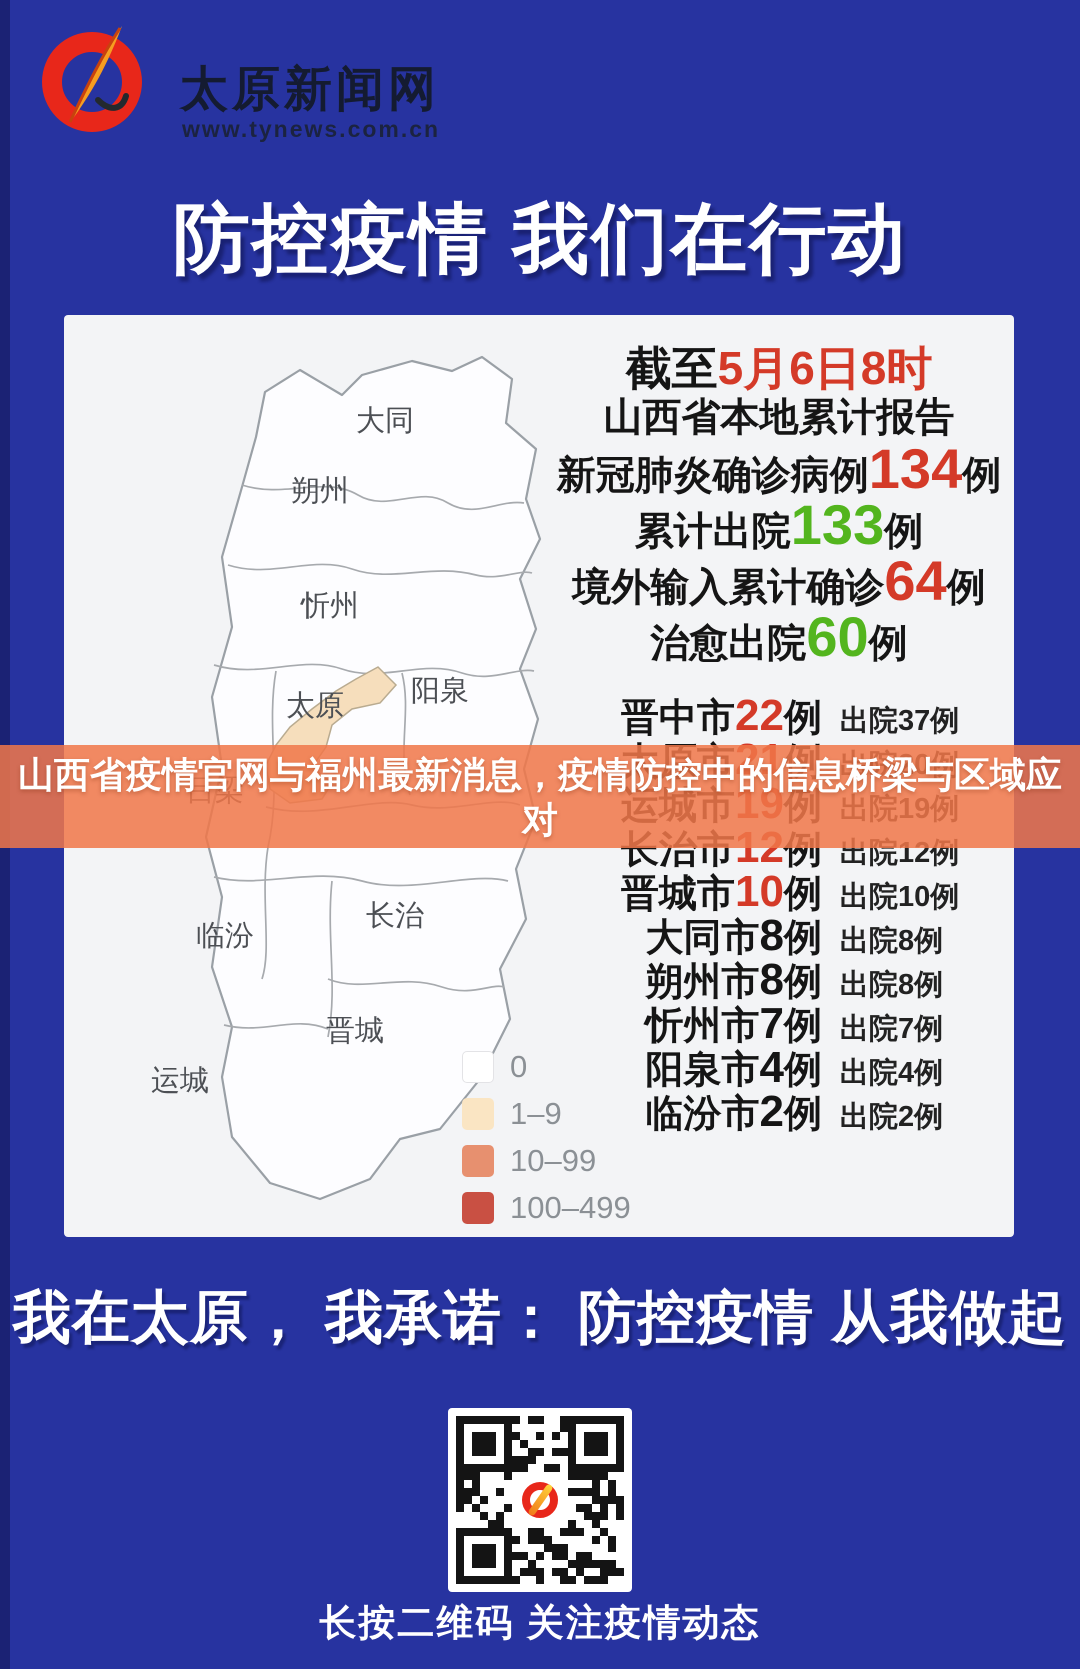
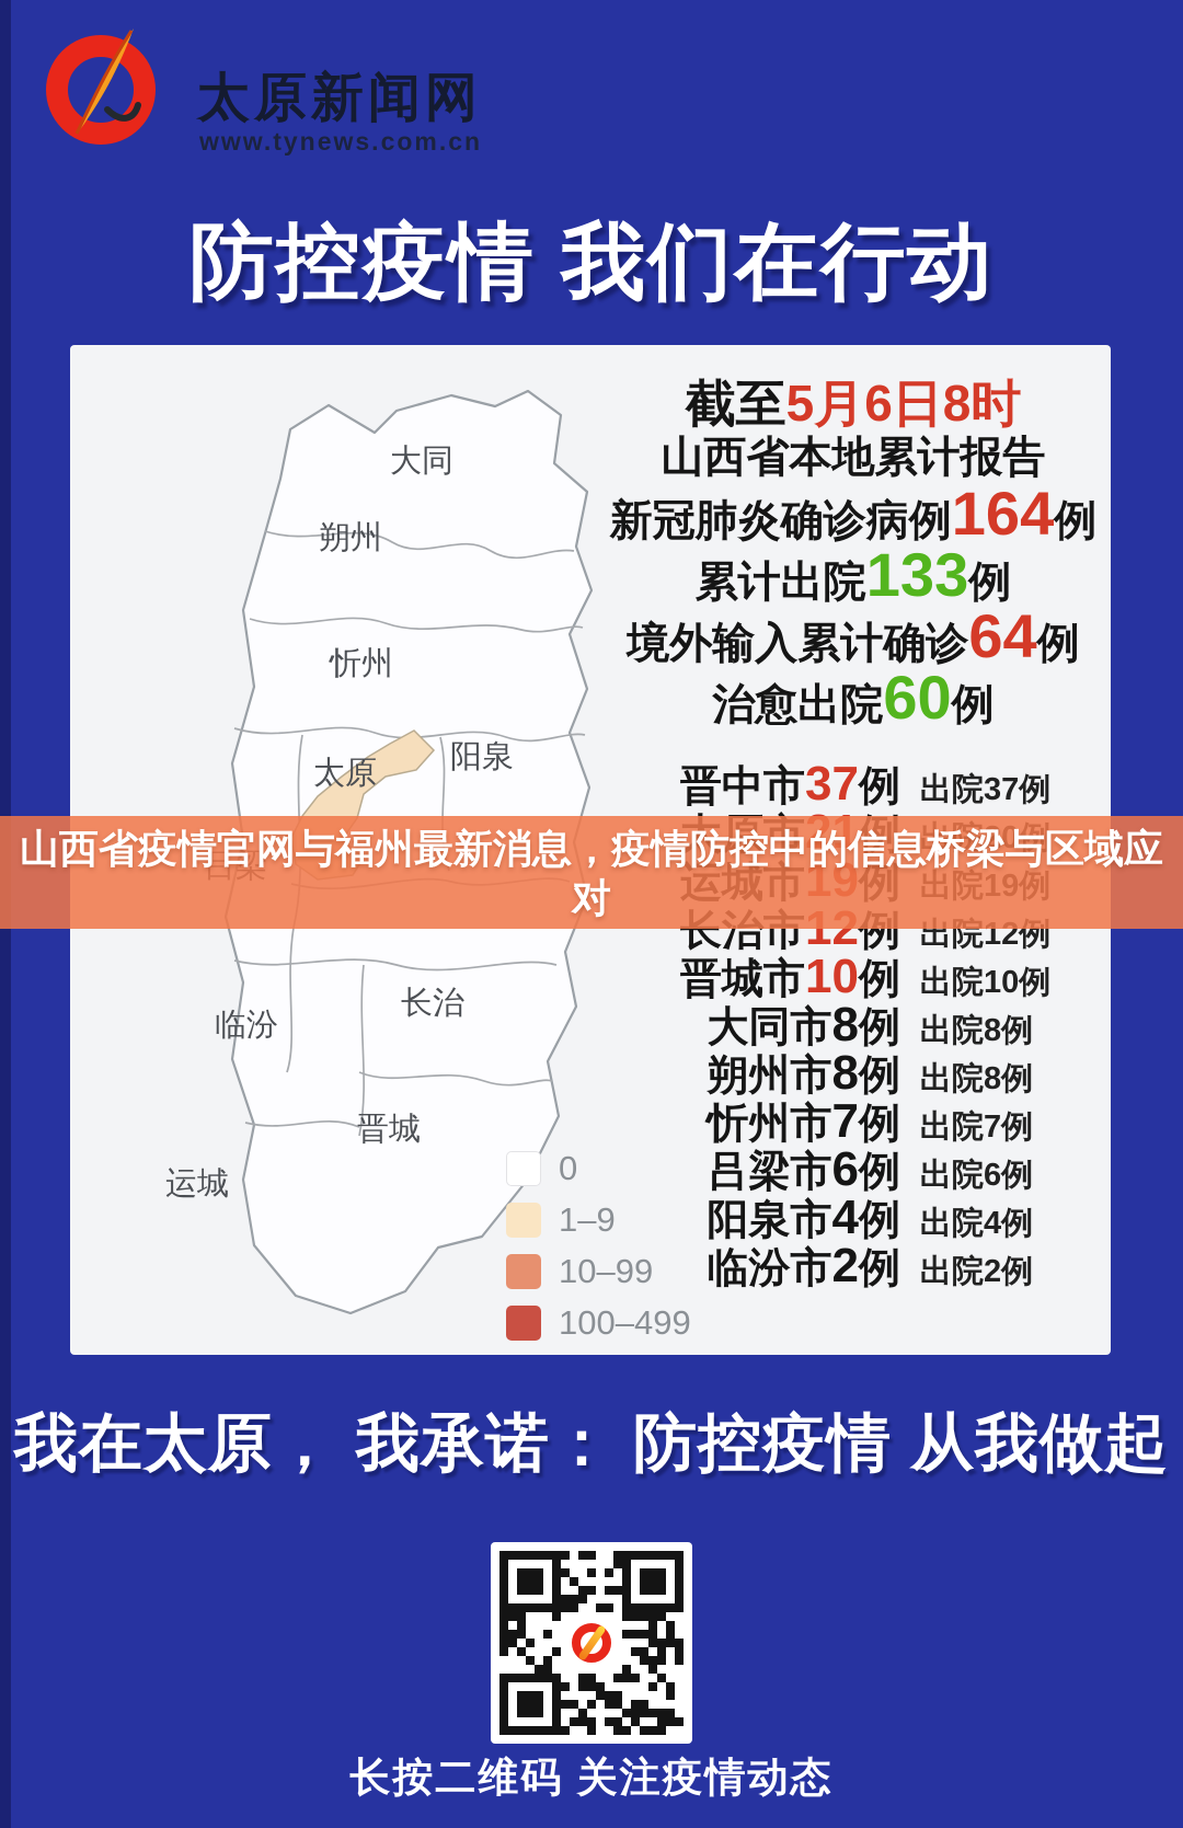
  太原新闻网
  www.tynews.com.cn
  防控疫情 我们在行动
  大同
  朔州
  忻州
  阳泉
  太原
  吕梁
  临汾
  长治
  晋城
  运城
  截至5月6日8时
  山西省本地累计报告
  新冠肺炎确诊病例
- 134
+ 164
  例
  累计出院
  133
  例
  境外输入累计确诊
  64
  例
  治愈出院
  60
  例
- 晋中市22例
+ 晋中市37例
  出院37例
  太原市21例
  出院20例
  运城市19例
  出院19例
  长治市12例
  出院12例
  晋城市10例
  出院10例
  大同市8例
  出院8例
  朔州市8例
  出院8例
  忻州市7例
  出院7例
+ 吕梁市6例
+ 出院6例
  阳泉市4例
  出院4例
  临汾市2例
  出院2例
  0
  1–9
  10–99
  100–499
  山西省疫情官网与福州最新消息，疫情防控中的信息桥梁与区域应
  对
  我在太原， 我承诺： 防控疫情 从我做起
  长按二维码 关注疫情动态
